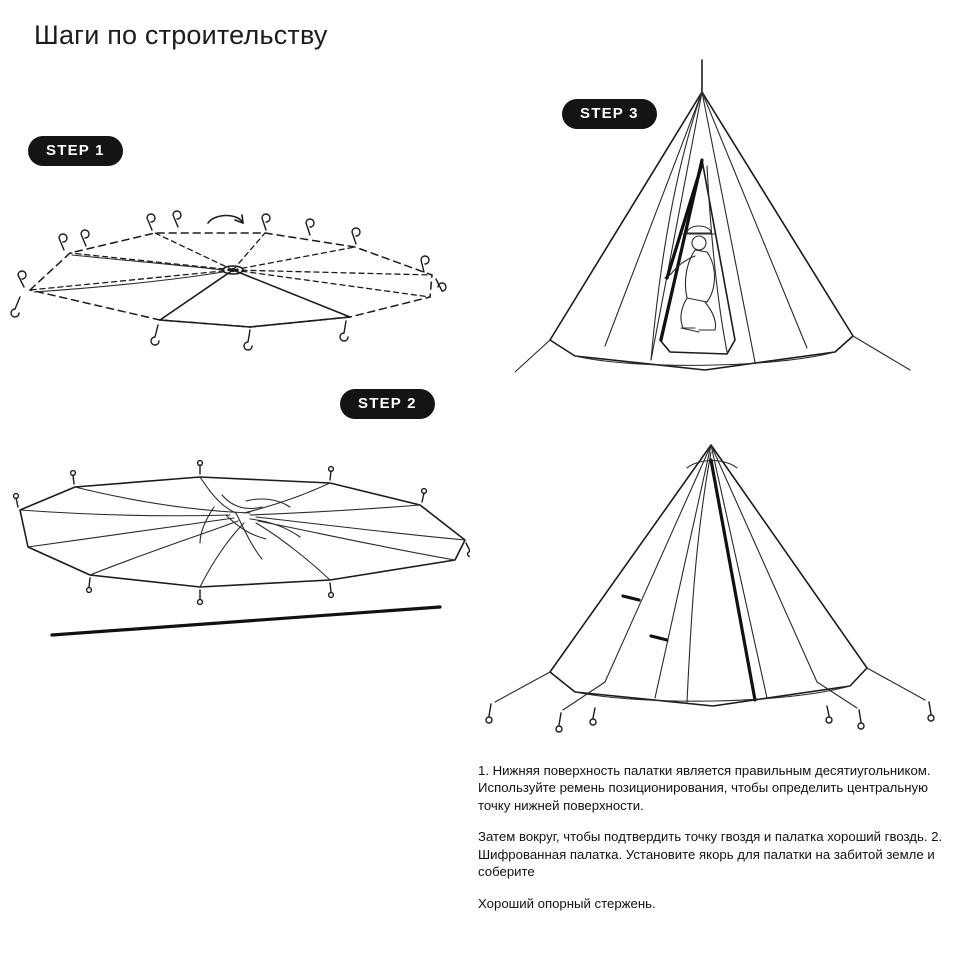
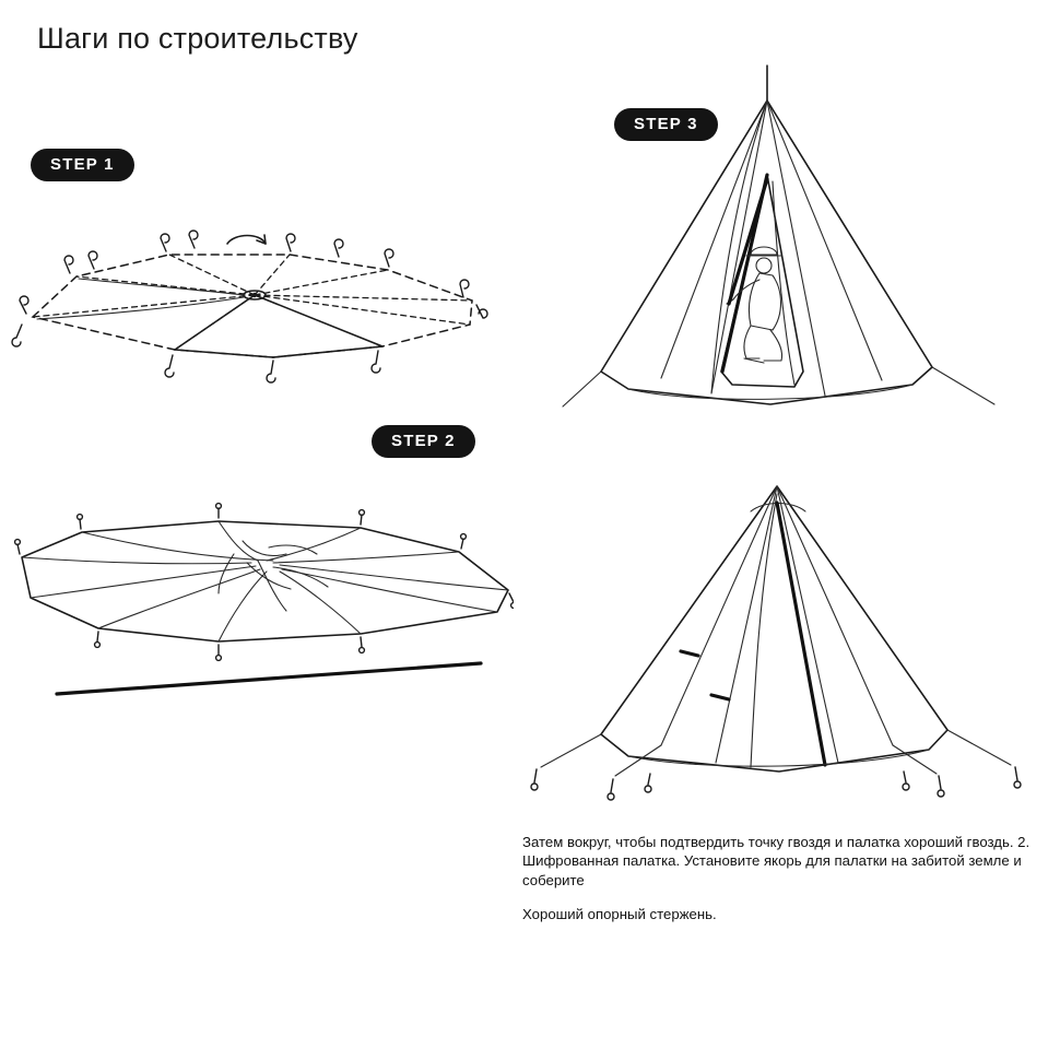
  Шаги по строительству
  STEP 1
  STEP 2
  STEP 3
- 1. Нижняя поверхность палатки является правильным десятиугольником. Используйте ремень позиционирования, чтобы определить центральную точку нижней поверхности.
  Затем вокруг, чтобы подтвердить точку гвоздя и палатка хороший гвоздь. 2. Шифрованная палатка. Установите якорь для палатки на забитой земле и соберите
  Хороший опорный стержень.
